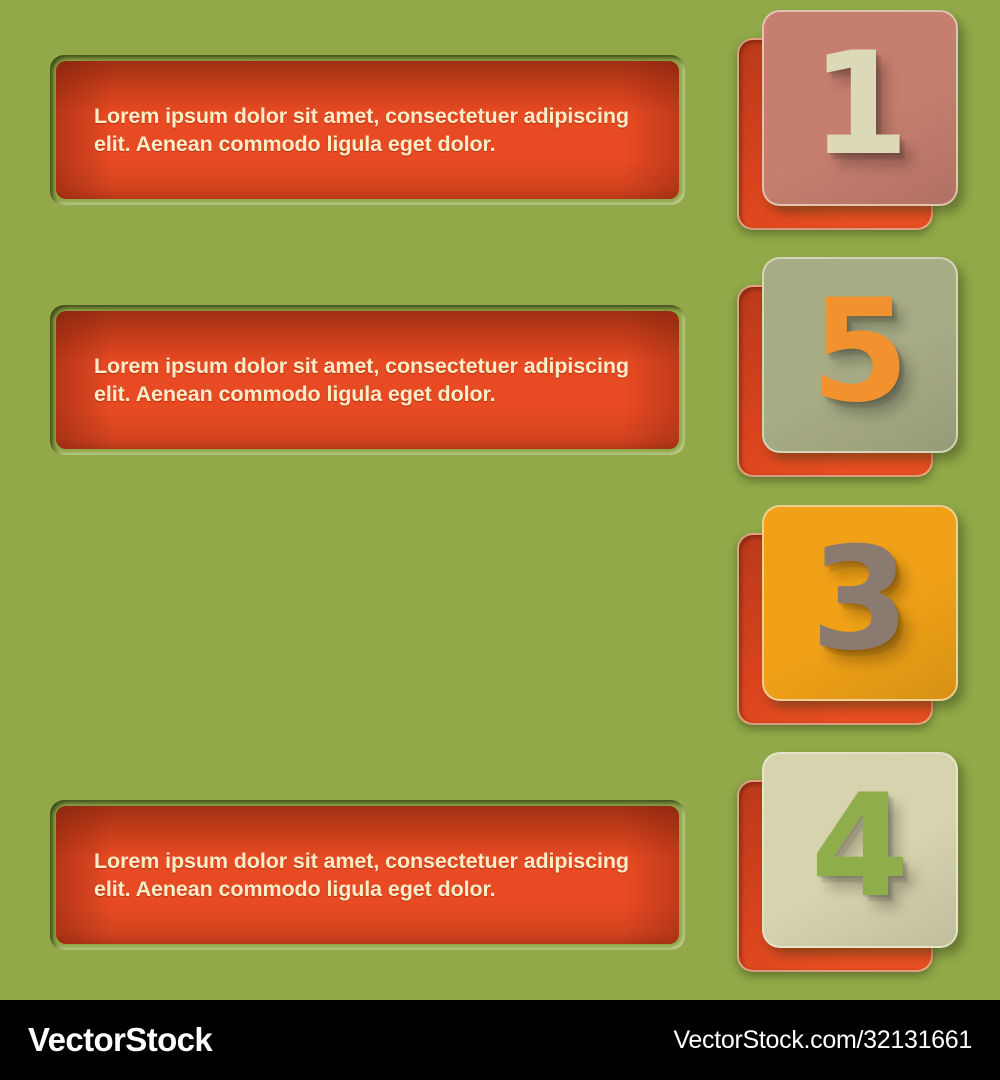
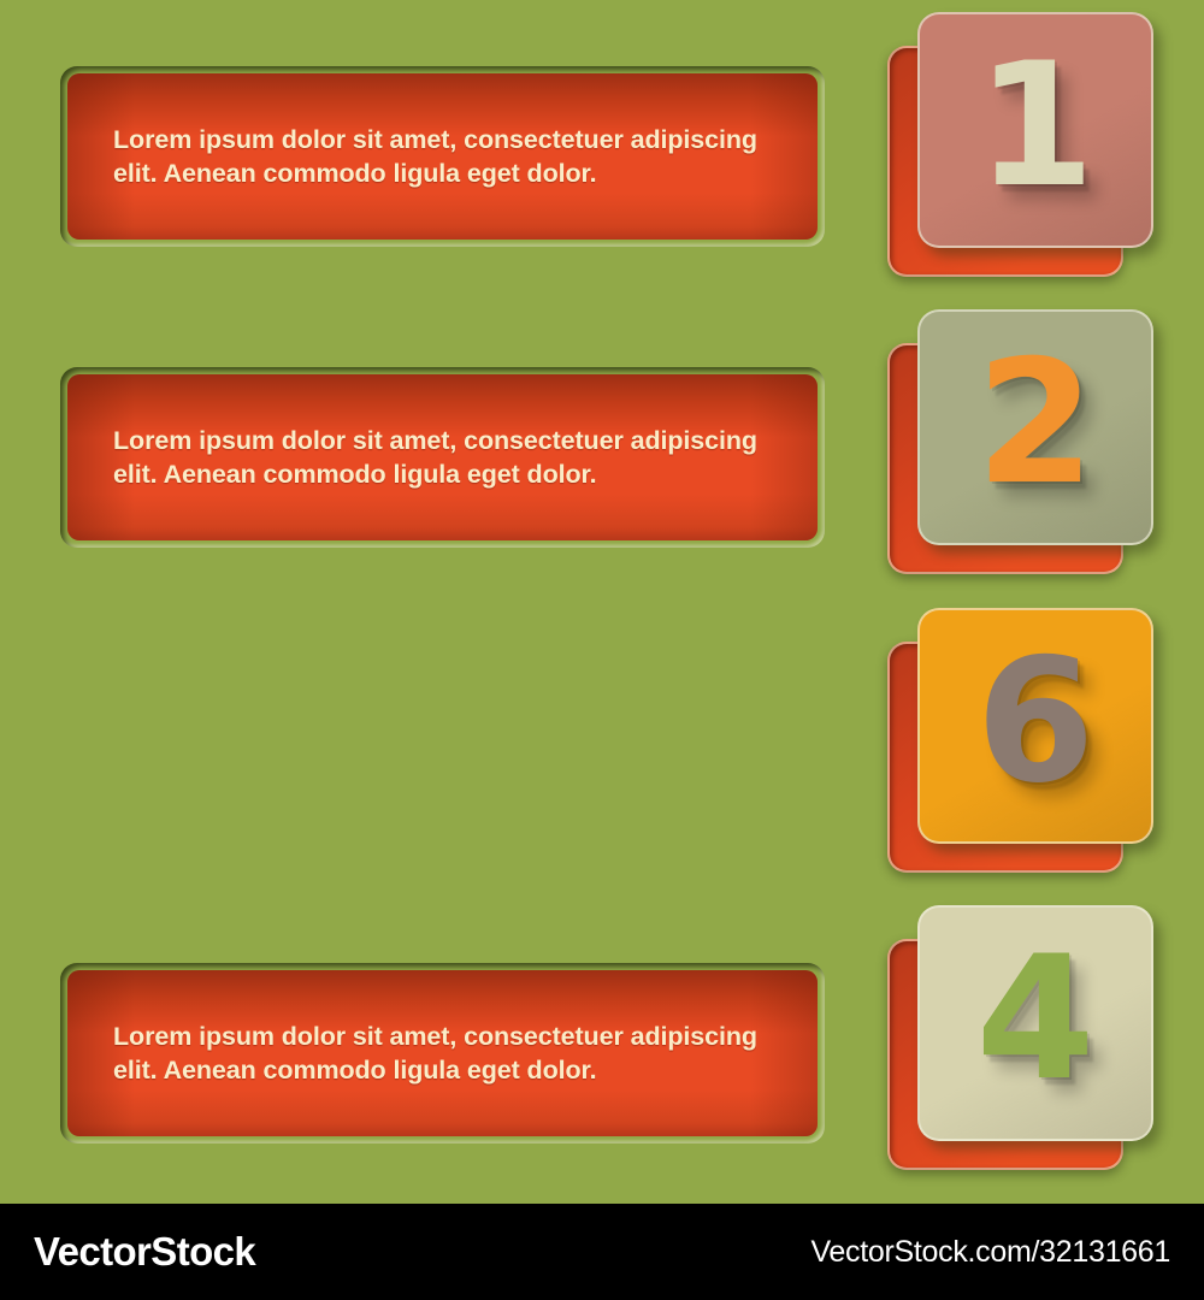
  Lorem ipsum dolor sit amet, consectetuer adipiscing elit. Aenean commodo ligula eget dolor.
  Lorem ipsum dolor sit amet, consectetuer adipiscing elit. Aenean commodo ligula eget dolor.
  Lorem ipsum dolor sit amet, consectetuer adipiscing elit. Aenean commodo ligula eget dolor.
  1
- 5
+ 2
- 3
+ 6
  4
  VectorStock
  VectorStock.com/32131661
